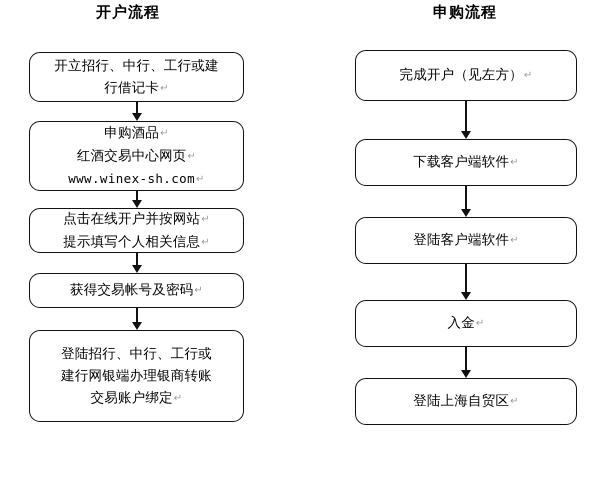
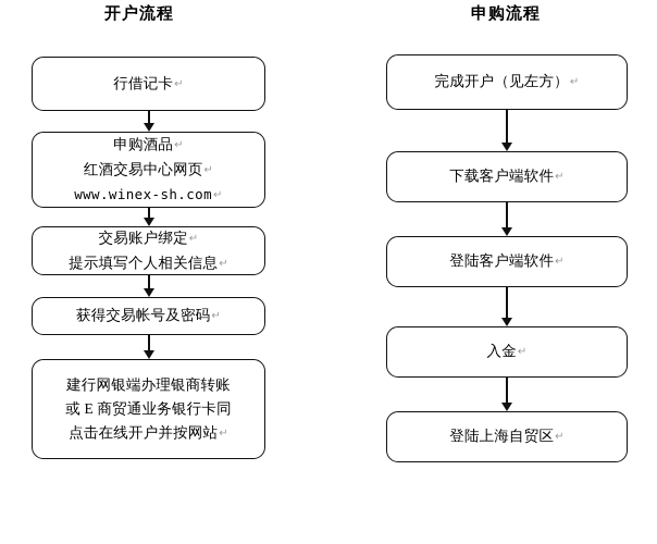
  开户流程
  申购流程
- 开立招行、中行、工行或建
  行借记卡↵
  申购酒品↵
  红酒交易中心网页↵
  www.winex-sh.com↵
- 点击在线开户并按网站↵
+ 交易账户绑定↵
  提示填写个人相关信息↵
  获得交易帐号及密码↵
- 登陆招行、中行、工行或
  建行网银端办理银商转账
+ 或 E 商贸通业务银行卡同
- 交易账户绑定↵
+ 点击在线开户并按网站↵
  完成开户（见左方）↵
  下载客户端软件↵
  登陆客户端软件↵
  入金↵
  登陆上海自贸区↵
